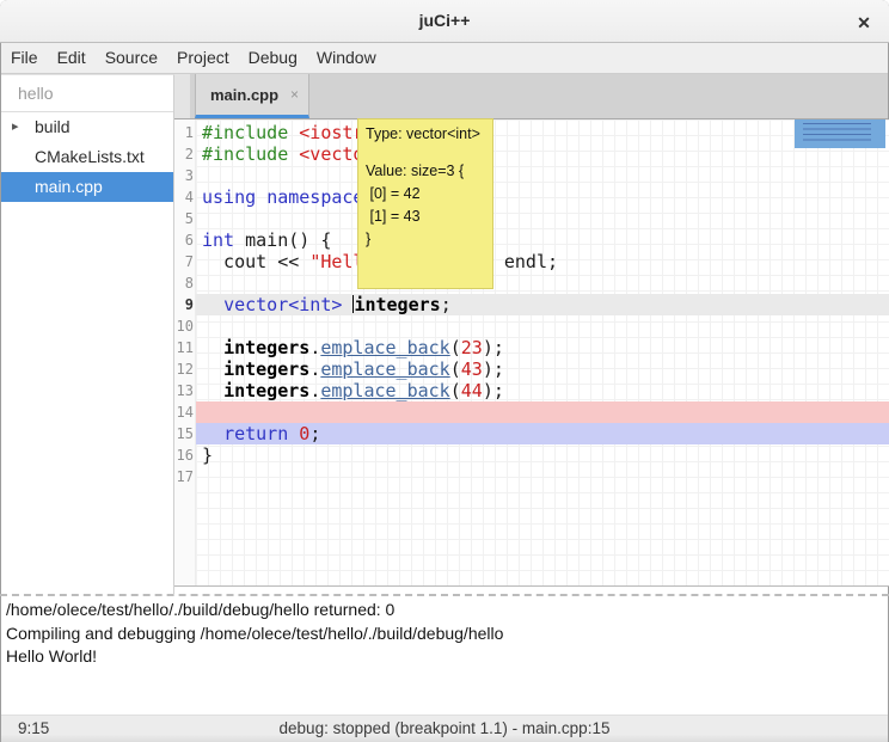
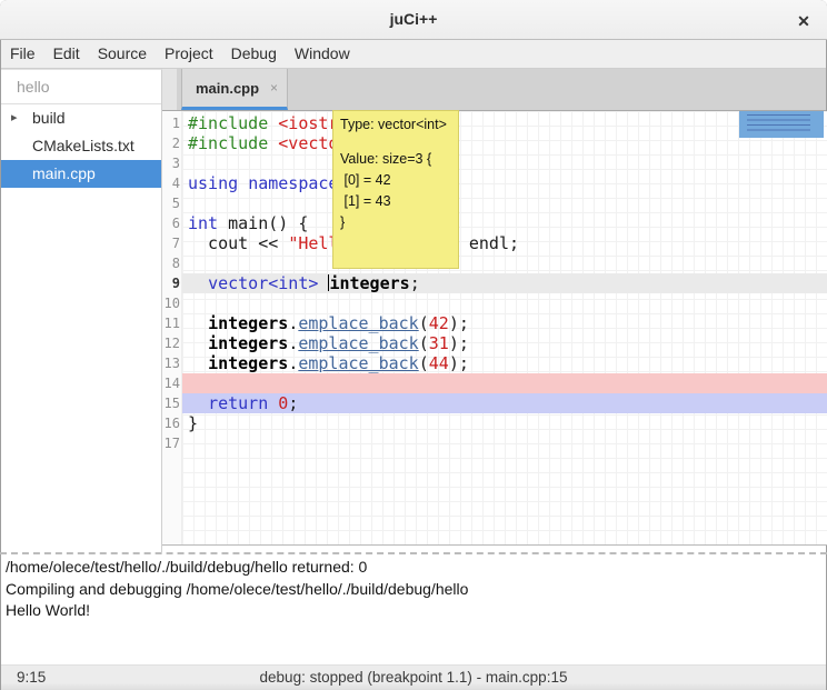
  juCi++
  ✕
  File Edit Source Project Debug Window
  hello
  ▸
  build
  CMakeLists.txt
  main.cpp
  main.cpp
  ×
  1
  #include <iost
  2
  #include <vect
  3
  4
  using namespac
  5
  6
  int main() {
  7
  8
  9
  vector<int> integers;
  10
  11
- integers.emplace_back(23);
+ integers.emplace_back(42);
  12
- integers.emplace_back(43);
+ integers.emplace_back(31);
  13
  integers.emplace_back(44);
  14
  15
  return 0;
  16
  }
  17
  Type: vector<int>
  Value: size=3 {
  [0] = 42
  [1] = 43
  }
  /home/olece/test/hello/./build/debug/hello returned: 0
  Compiling and debugging /home/olece/test/hello/./build/debug/hello
  Hello World!
  9:15
  debug: stopped (breakpoint 1.1) - main.cpp:15
